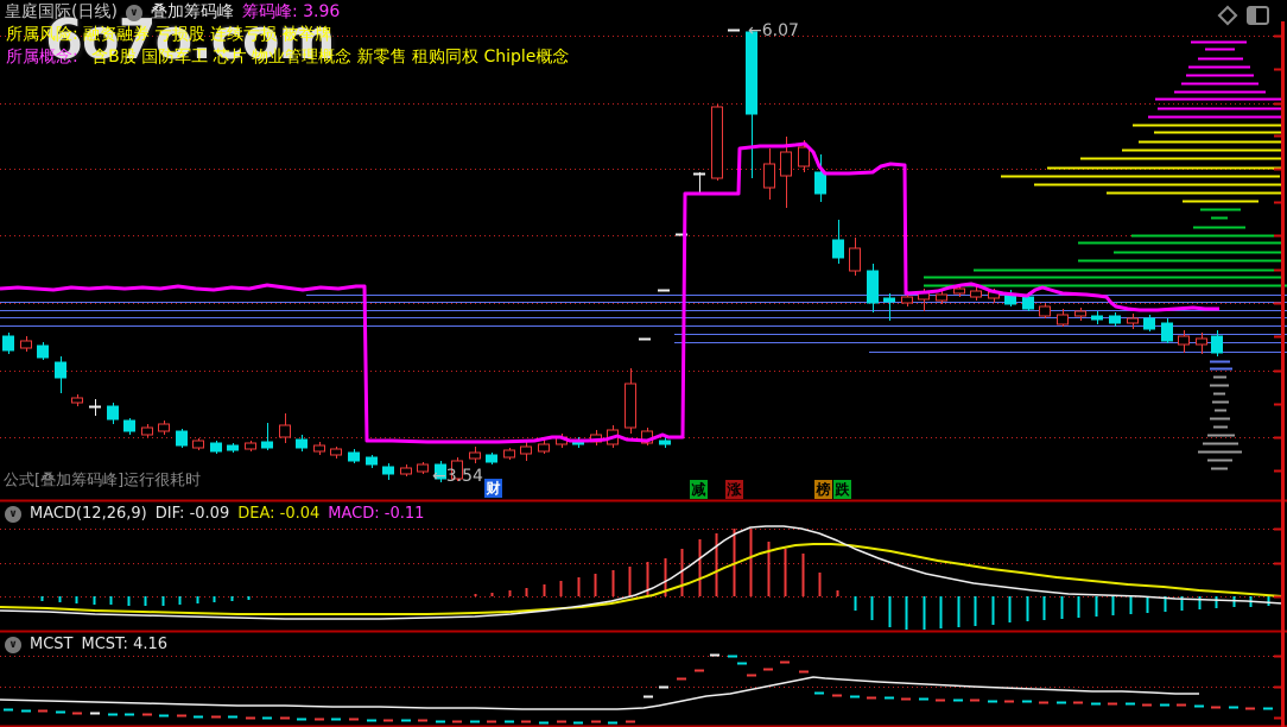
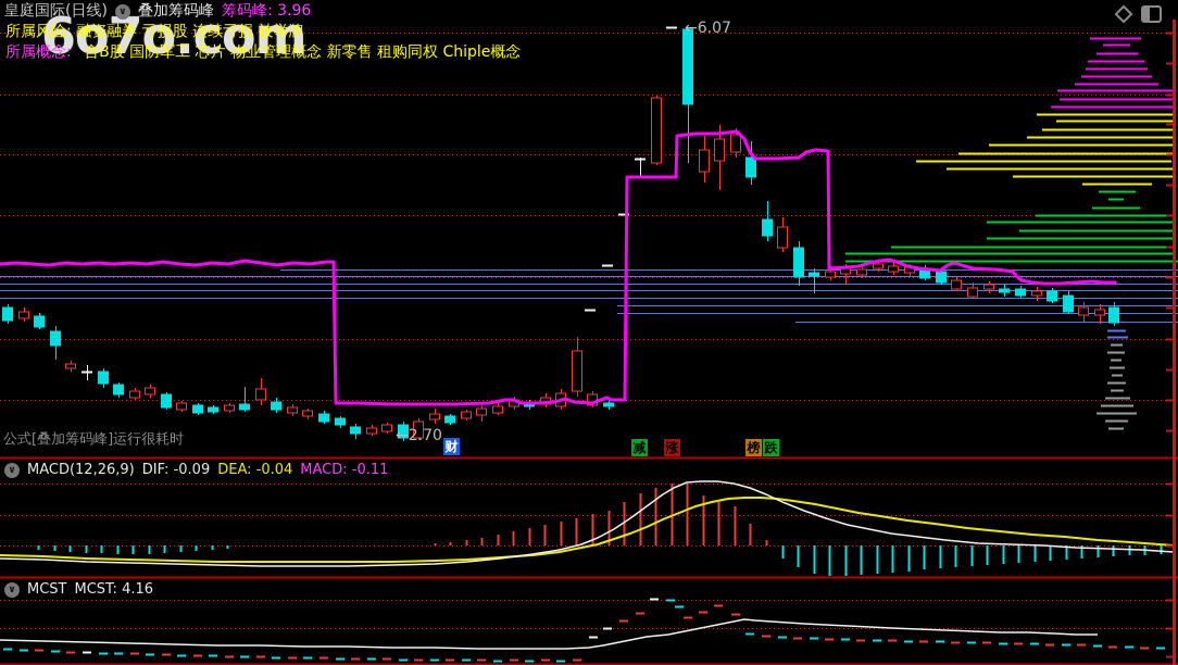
  6o7o.com
  皇庭国际(日线)
  ∨
  叠加筹码峰
  筹码峰: 3.96
  所属风险: 融资融券 亏损股 连续亏损 被举牌
  所属概念: 含B股 国防军工 芯片 物业管理概念 新零售 租购同权 Chiple概念
  ←6.07
- ←3.54
+ ←2.70
  公式[叠加筹码峰]运行很耗时
  财
  减
  涨
  榜
  跌
  ∨
  MACD(12,26,9)
  DIF: -0.09
  DEA: -0.04
  MACD: -0.11
  ∨
  MCST
  MCST: 4.16
